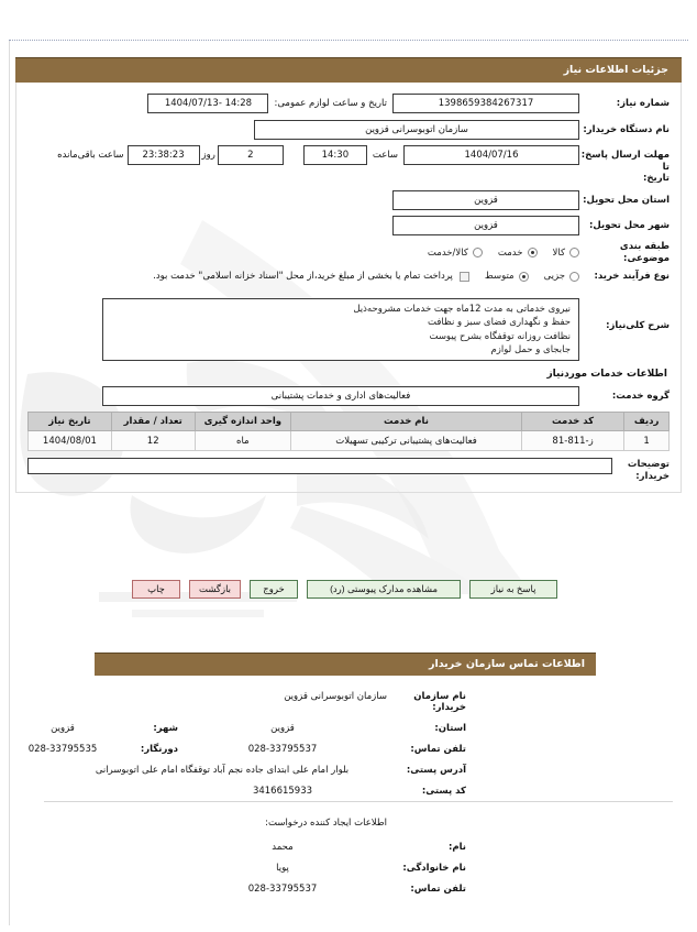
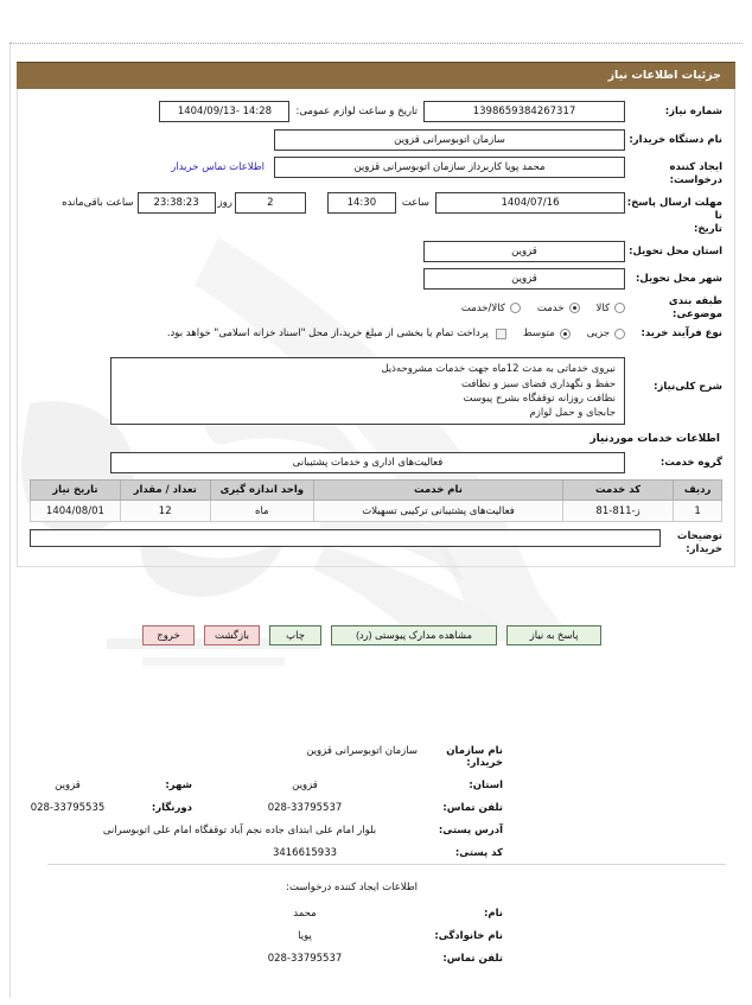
  جزئیات اطلاعات نیاز
  شماره نیاز:
  1398659384267317
  تاریخ و ساعت لوازم عمومی:
- 14:28 -1404/07/13
+ 14:28 -1404/09/13
  نام دستگاه خریدار:
  سازمان اتوبوسرانی قزوین
+ ایجاد کننده
+ درخواست:
+ محمد پویا کاربرداز سازمان اتوبوسرانی قزوین
+ اطلاعات تماس خریدار
  مهلت ارسال پاسخ: تا
  تاریخ:
  1404/07/16
  ساعت
  14:30
  2
  روز
  23:38:23
  ساعت باقی‌مانده
  استان محل تحویل:
  قزوین
  شهر محل تحویل:
  قزوین
  طبقه بندی موضوعی:
  کالا
  خدمت
  کالا/خدمت
  نوع فرآیند خرید:
  جزیی
  متوسط
- پرداخت تمام یا بخشی از مبلغ خرید،از محل "اسناد خزانه اسلامی" خدمت بود.
+ پرداخت تمام یا بخشی از مبلغ خرید،از محل "اسناد خزانه اسلامی" خواهد بود.
  شرح کلی‌نیاز:
  نیروی خدماتی به مدت 12ماه جهت خدمات مشروحه‌ذیل
  حفظ و نگهداری فضای سبز و نظافت
  نظافت روزانه توقفگاه بشرح پیوست
  جابجای و حمل لوازم
  اطلاعات خدمات موردنیاز
  گروه خدمت:
  فعالیت‌های اداری و خدمات پشتیبانی
  ردیف	کد خدمت	نام خدمت	واحد اندازه گیری	تعداد / مقدار	تاریخ نیاز
  1	ز-811-81	فعالیت‌های پشتیبانی ترکیبی تسهیلات	ماه	12	1404/08/01
  توضیحات خریدار:
  پاسخ به نیاز
  مشاهده مدارک پیوستی (رد)
- خروج
+ چاپ
  بازگشت
- چاپ
+ خروج
- اطلاعات تماس سازمان خریدار
  نام سازمان خریدار:
  سازمان اتوبوسرانی قزوین
  استان:
  قزوین
  شهر:
  قزوین
  تلفن تماس:
  028-33795537
  دورنگار:
  028-33795535
  آدرس پستی:
  بلوار امام علی ابتدای جاده نجم آباد توقفگاه امام علی اتوبوسرانی
  کد پستی:
  3416615933
  اطلاعات ایجاد کننده درخواست:
  نام:
  محمد
  نام خانوادگی:
  پویا
  تلفن تماس:
  028-33795537
